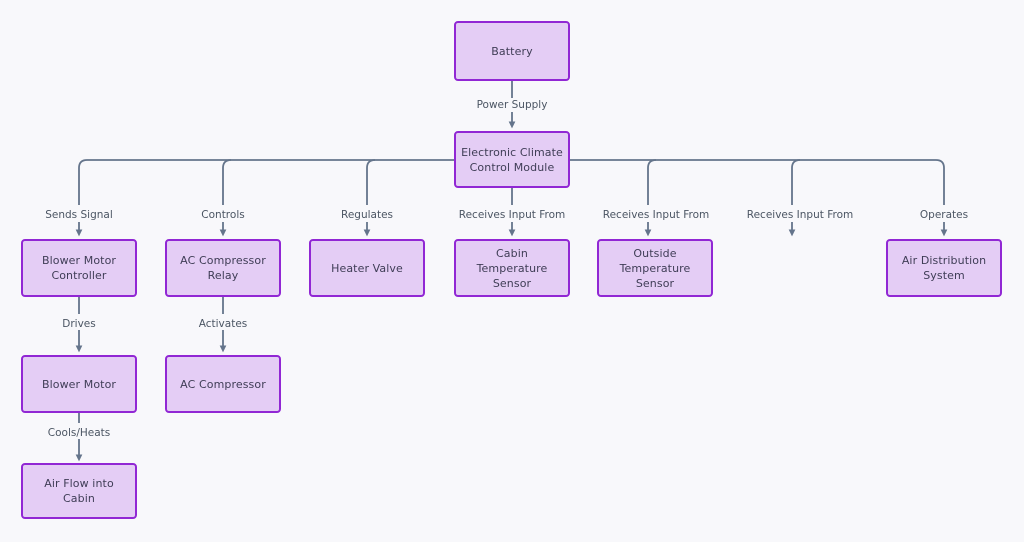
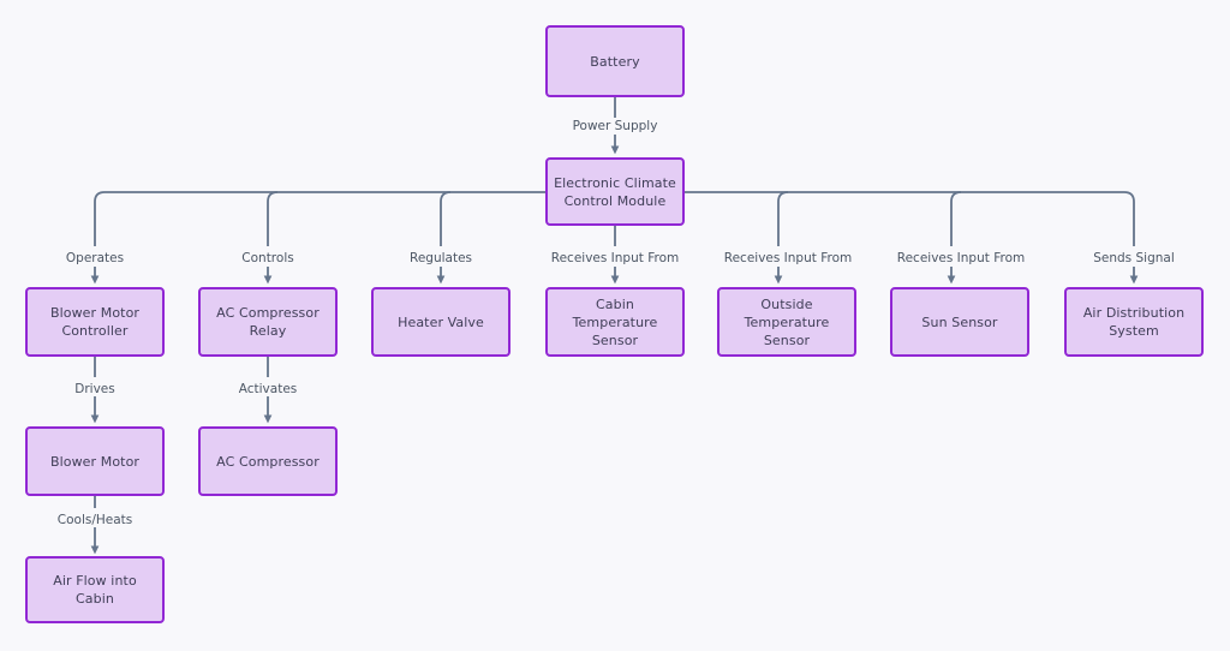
  Battery
  Electronic Climate
  Control Module
  Blower Motor
  Controller
  AC Compressor Relay
  Heater Valve
  Cabin Temperature
  Sensor
  Outside Temperature
  Sensor
+ Sun Sensor
  Air Distribution
  System
  Blower Motor
  AC Compressor
  Air Flow into Cabin
  Power Supply
- Sends Signal
+ Operates
  Controls
  Regulates
  Receives Input From
  Receives Input From
  Receives Input From
- Operates
+ Sends Signal
  Drives
  Activates
  Cools/Heats
